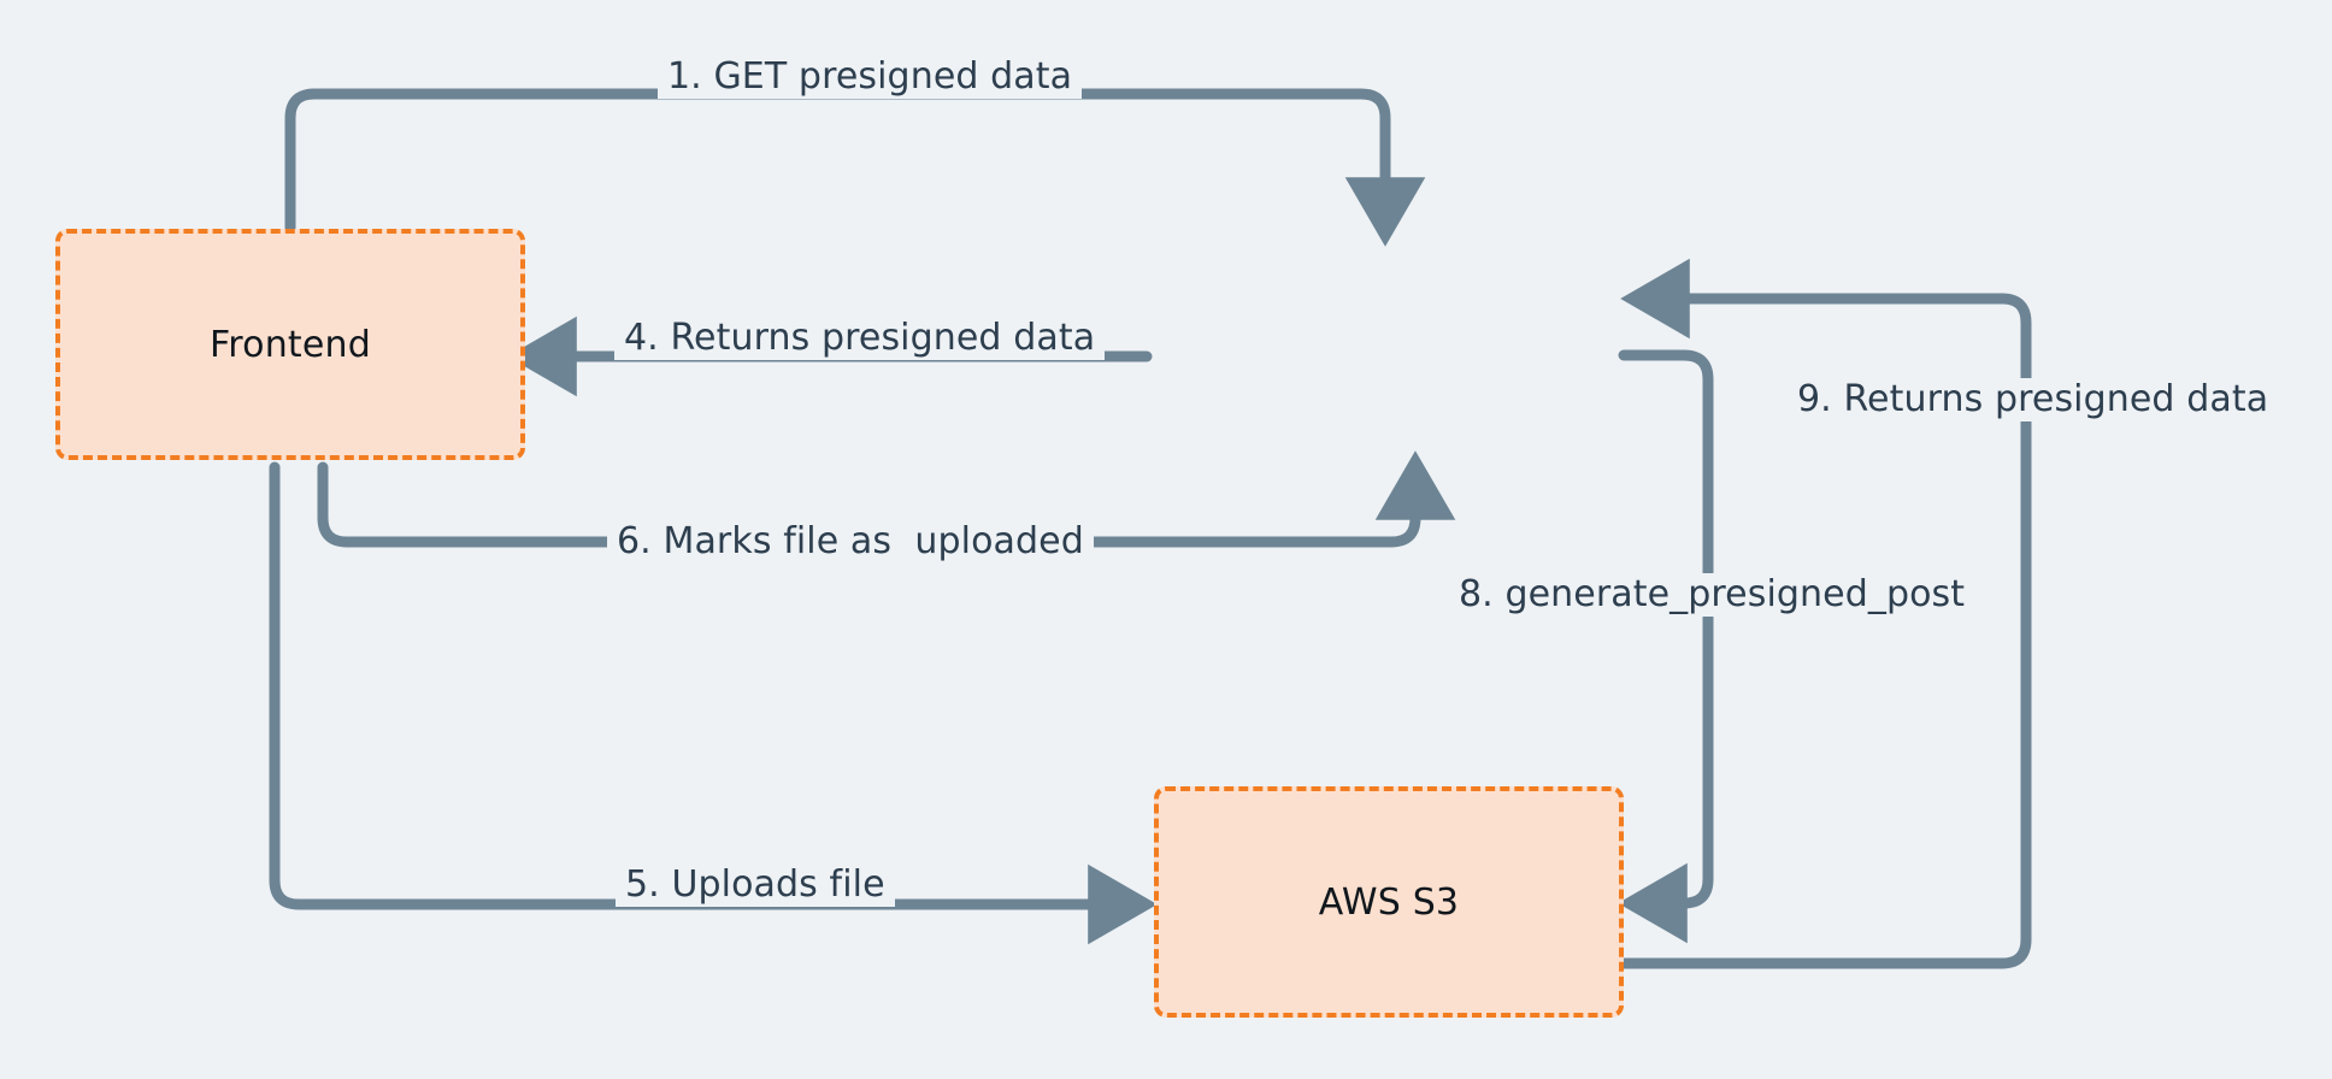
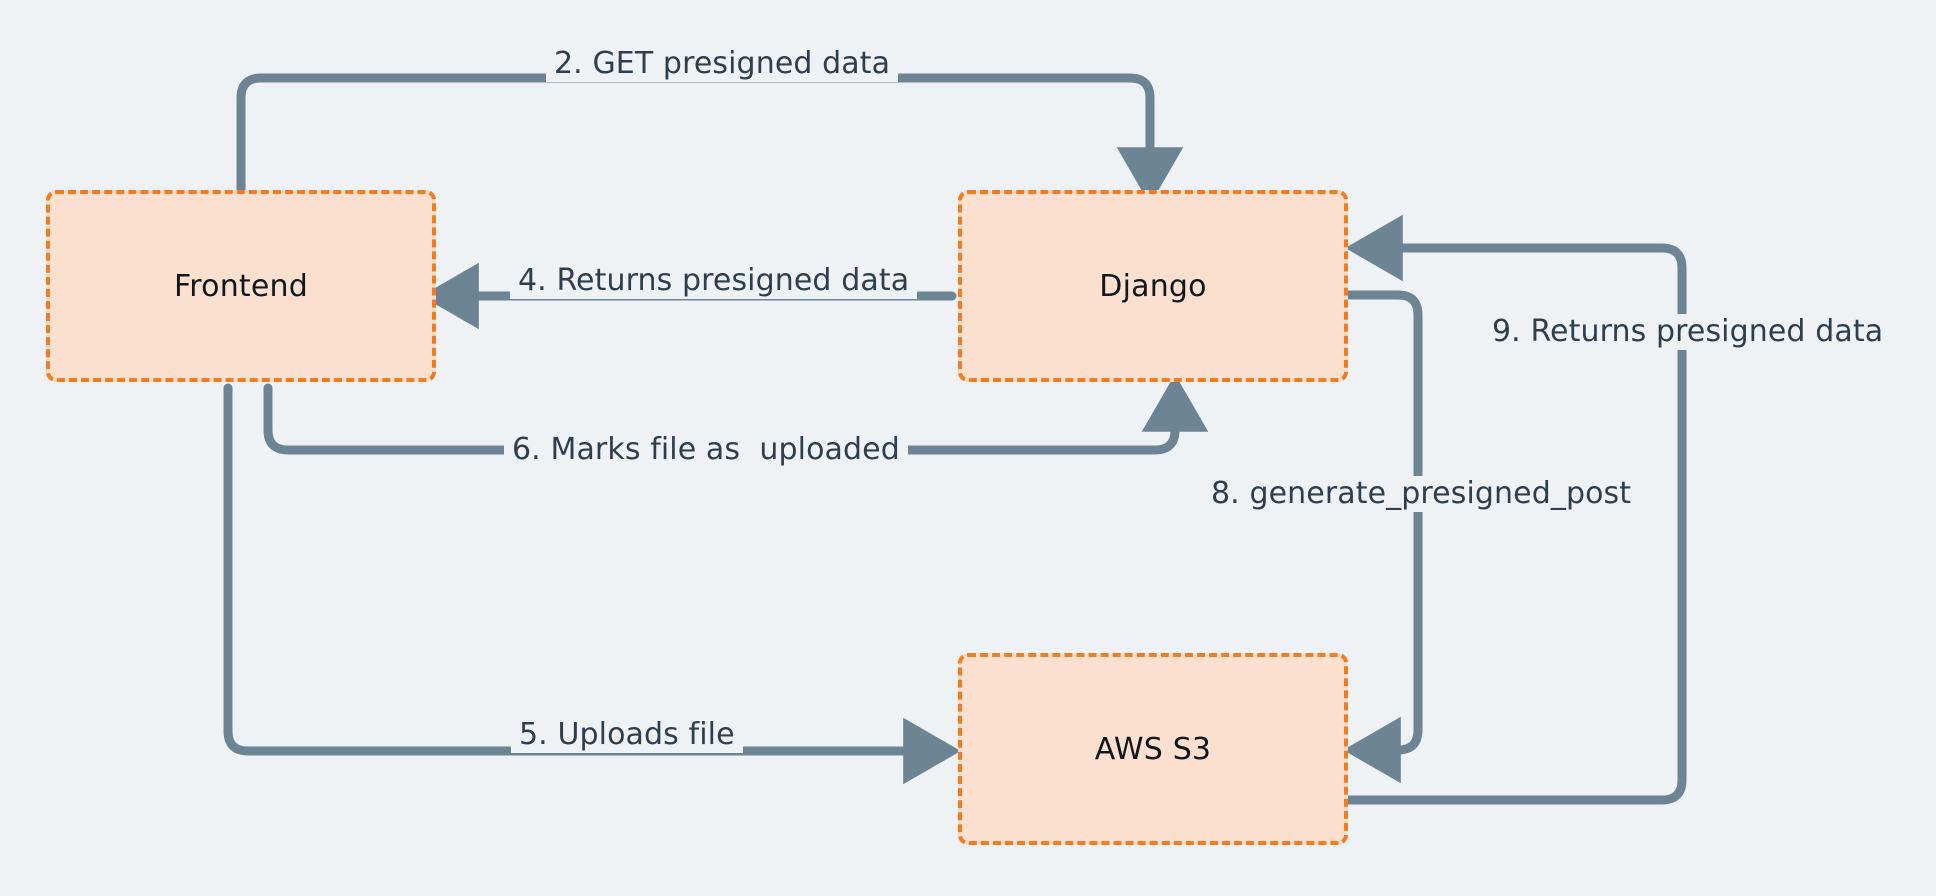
  Frontend
+ Django
  AWS S3
- 1. GET presigned data
+ 2. GET presigned data
  8. generate_presigned_post
  9. Returns presigned data
  4. Returns presigned data
  5. Uploads file
  6. Marks file as uploaded
